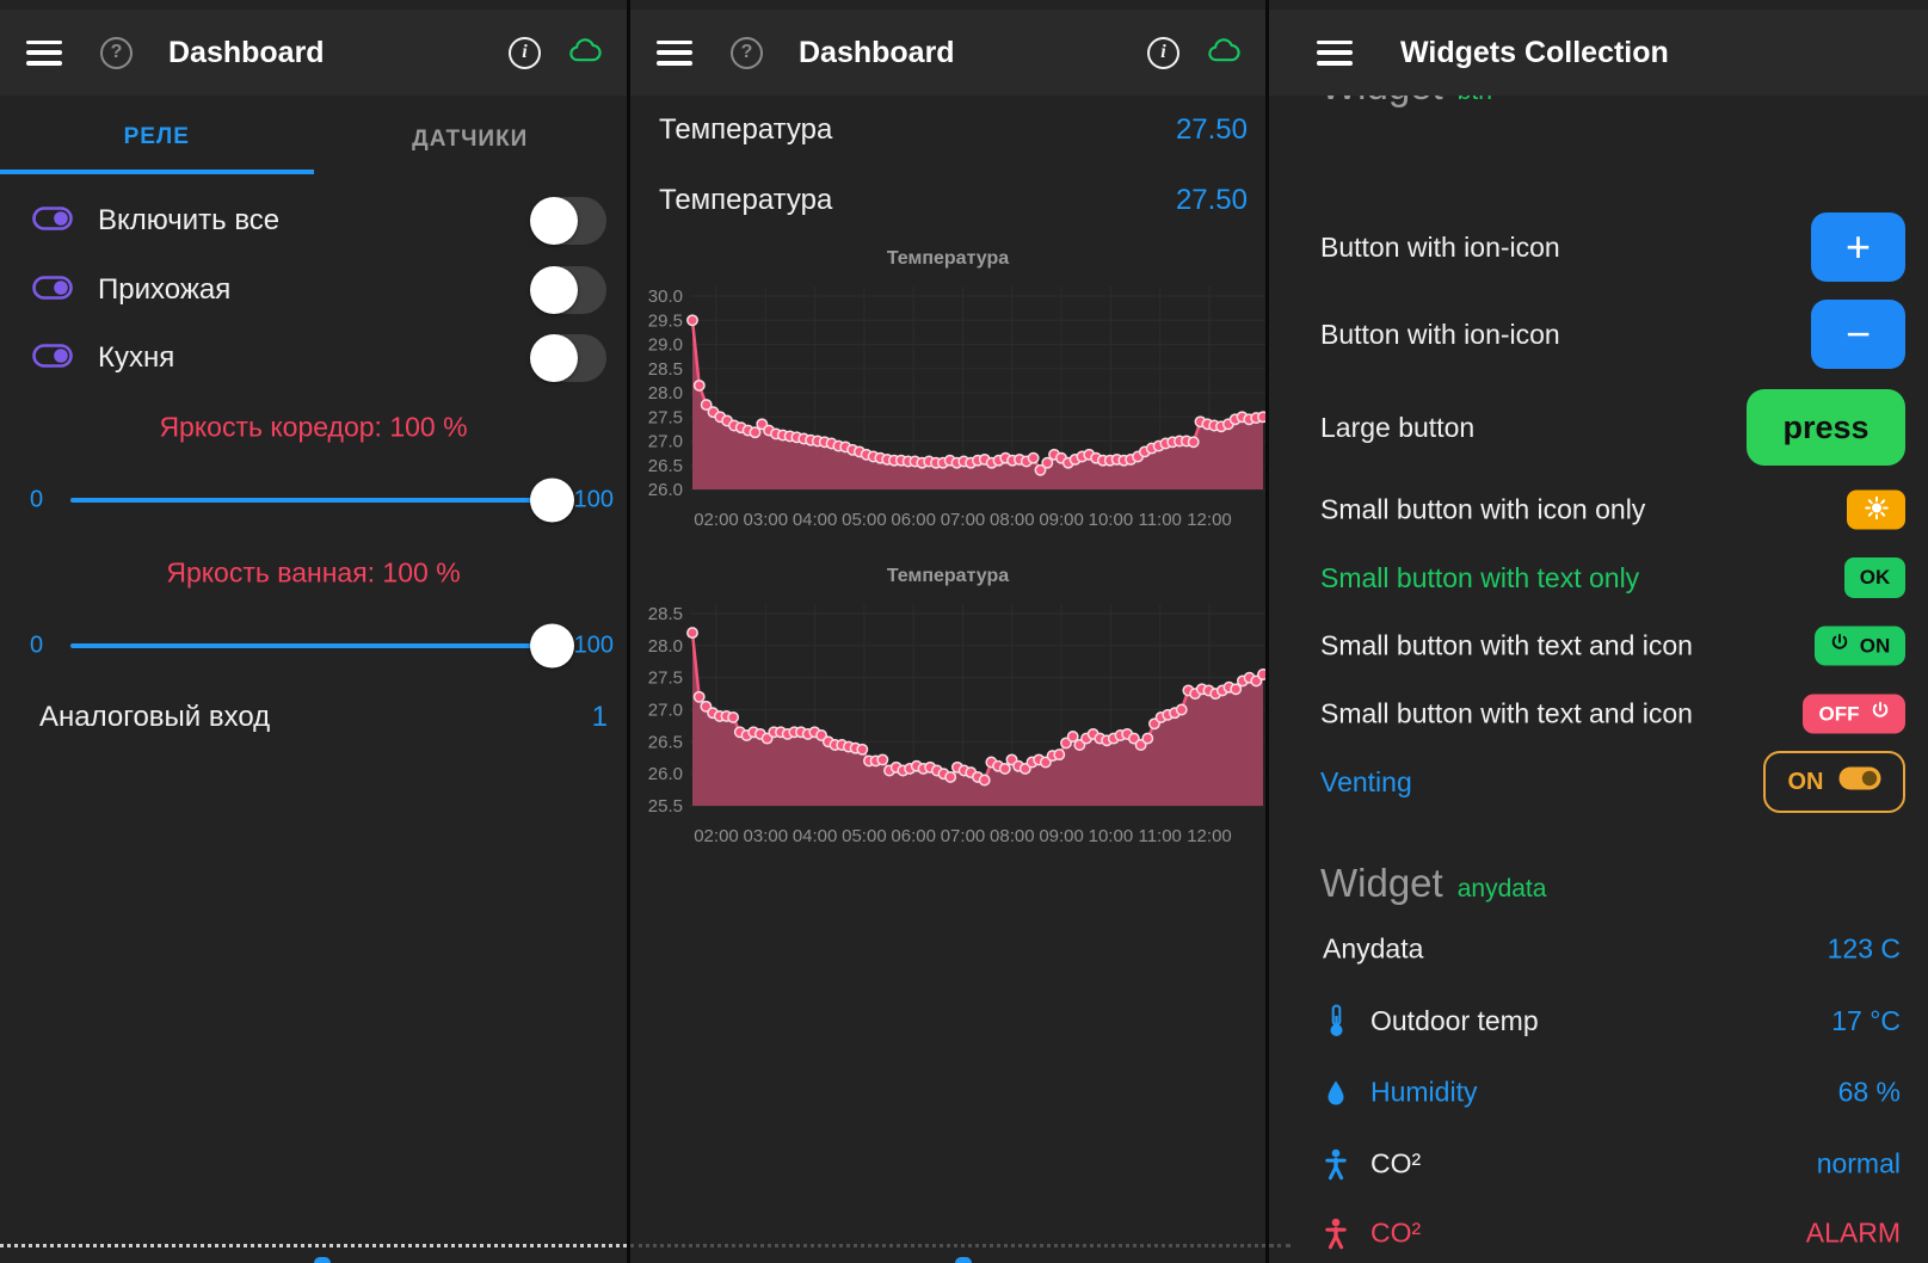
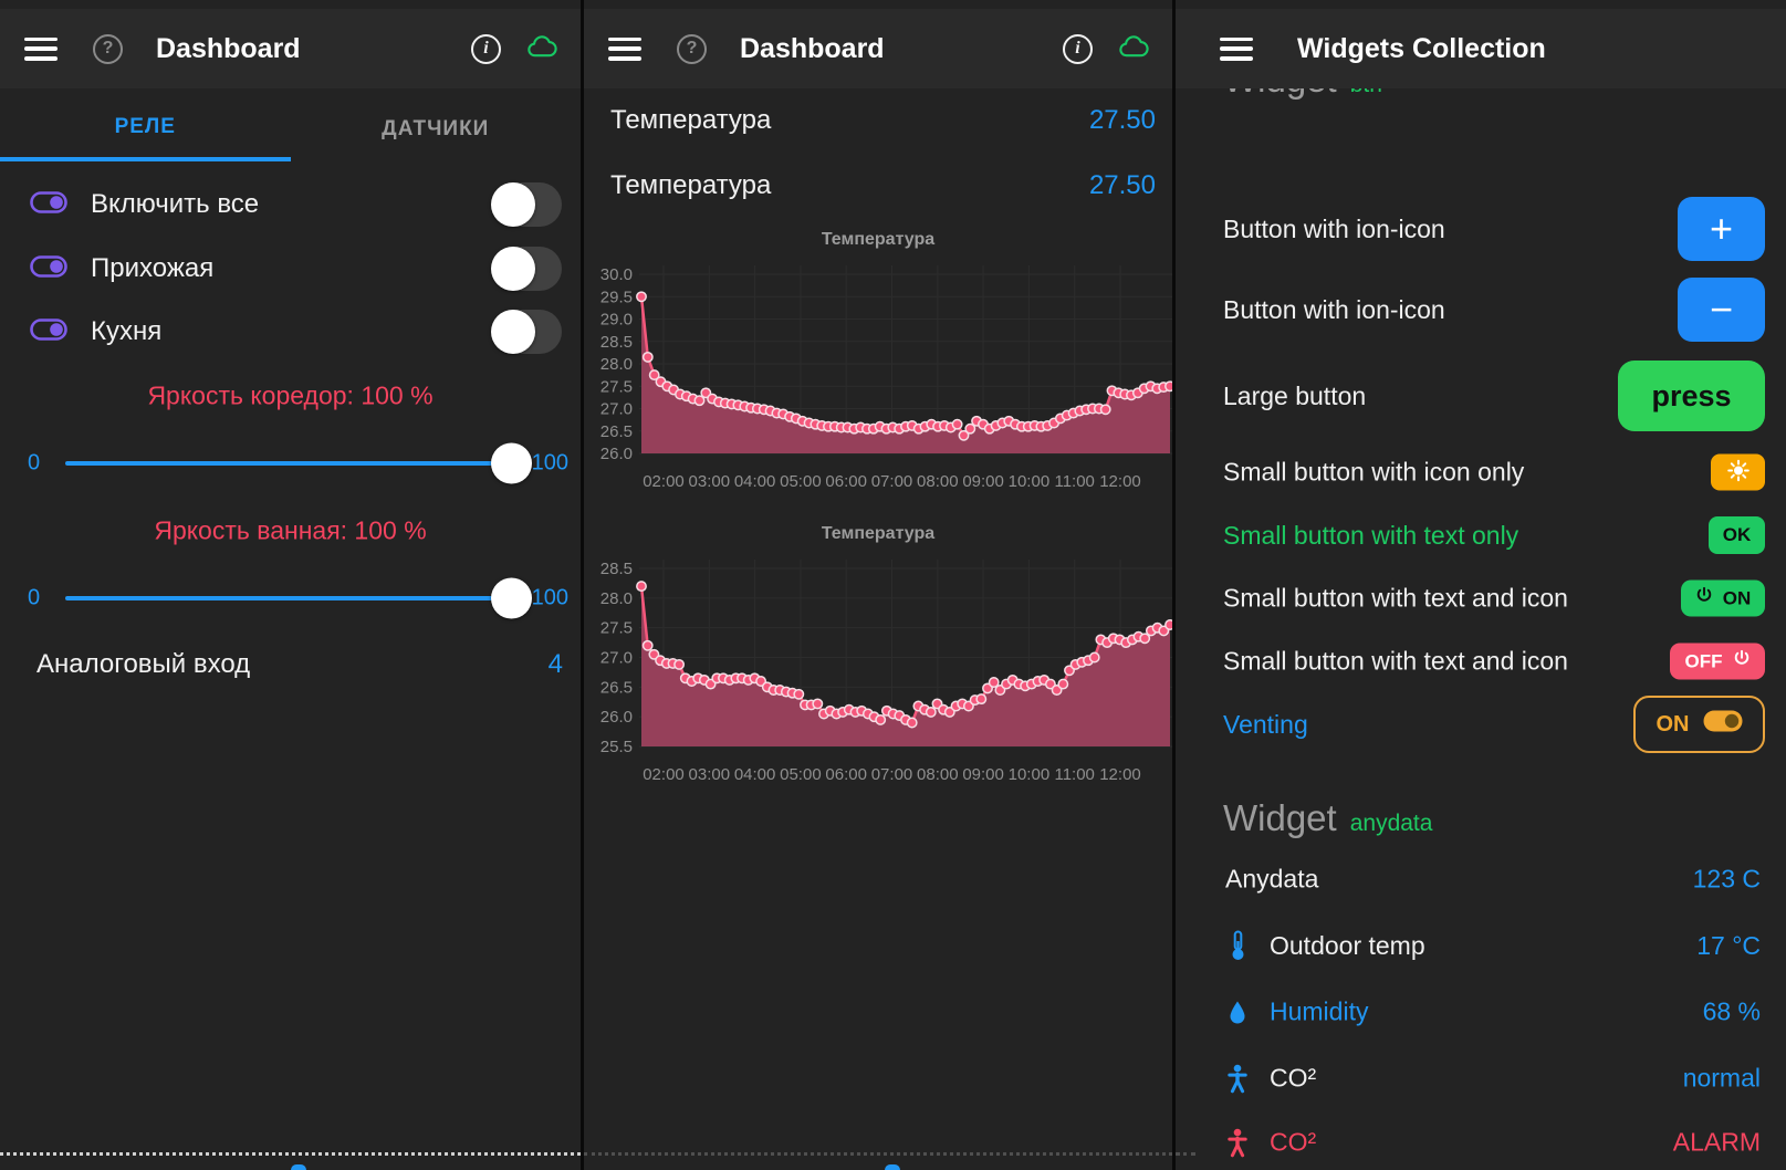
  ?
  Dashboard
  i
  РЕЛЕ
  ДАТЧИКИ
  Включить все
  Прихожая
  Кухня
  Яркость коредор: 100 %
  0
  100
  Яркость ванная: 100 %
  0
  100
  Аналоговый вход
- 1
+ 4
  ?
  Dashboard
  i
  Температура
  27.50
  Температура
  27.50
  Температура
  30.0
  29.5
  29.0
  28.5
  28.0
  27.5
  27.0
  26.5
  26.0
  02:00
  03:00
  04:00
  05:00
  06:00
  07:00
  08:00
  09:00
  10:00
  11:00
  12:00
  Температура
  28.5
  28.0
  27.5
  27.0
  26.5
  26.0
  25.5
  02:00
  03:00
  04:00
  05:00
  06:00
  07:00
  08:00
  09:00
  10:00
  11:00
  12:00
  Widgets Collection
  Button with ion-icon
  +
  Button with ion-icon
  −
  Large button
  press
  Small button with icon only
  Small button with text only
  OK
  Small button with text and icon
  ON
  Small button with text and icon
  OFF
  Venting
  ON
  Widget
  anydata
  Anydata
  123 C
  Outdoor temp
  17 °C
  Humidity
  68 %
  CO²
  normal
  CO²
  ALARM
